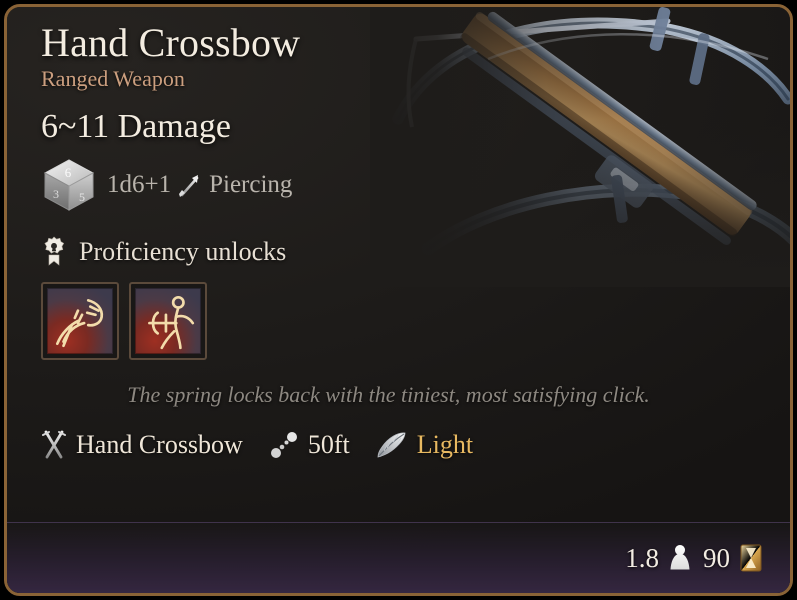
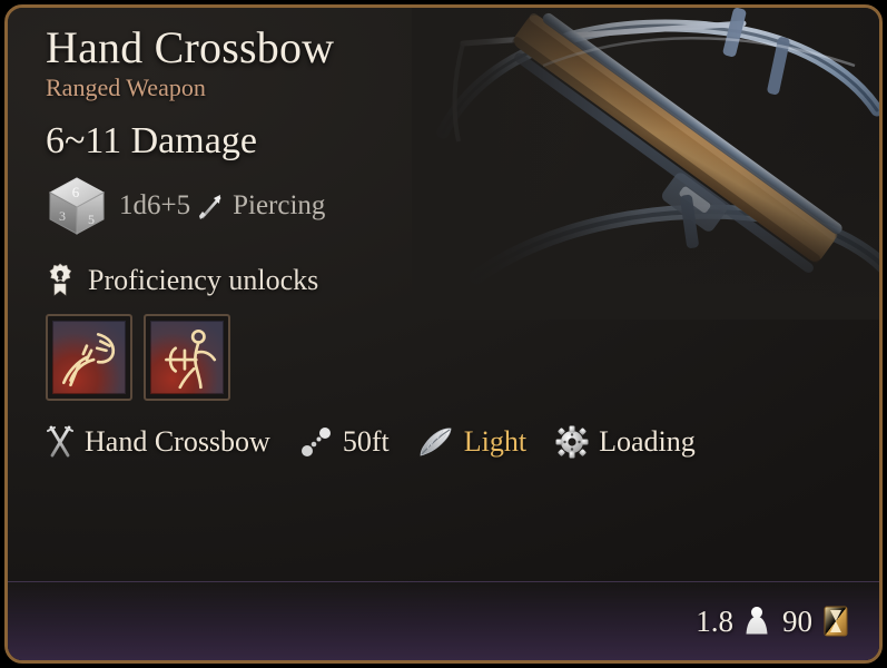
  Hand Crossbow
  Ranged Weapon
  6~11 Damage
  6
  3
  5
- 1d6+1
+ 1d6+5
  Piercing
  Proficiency unlocks
- The spring locks back with the tiniest, most satisfying click.
  Hand Crossbow
  50ft
  Light
+ Loading
  1.8
  90
